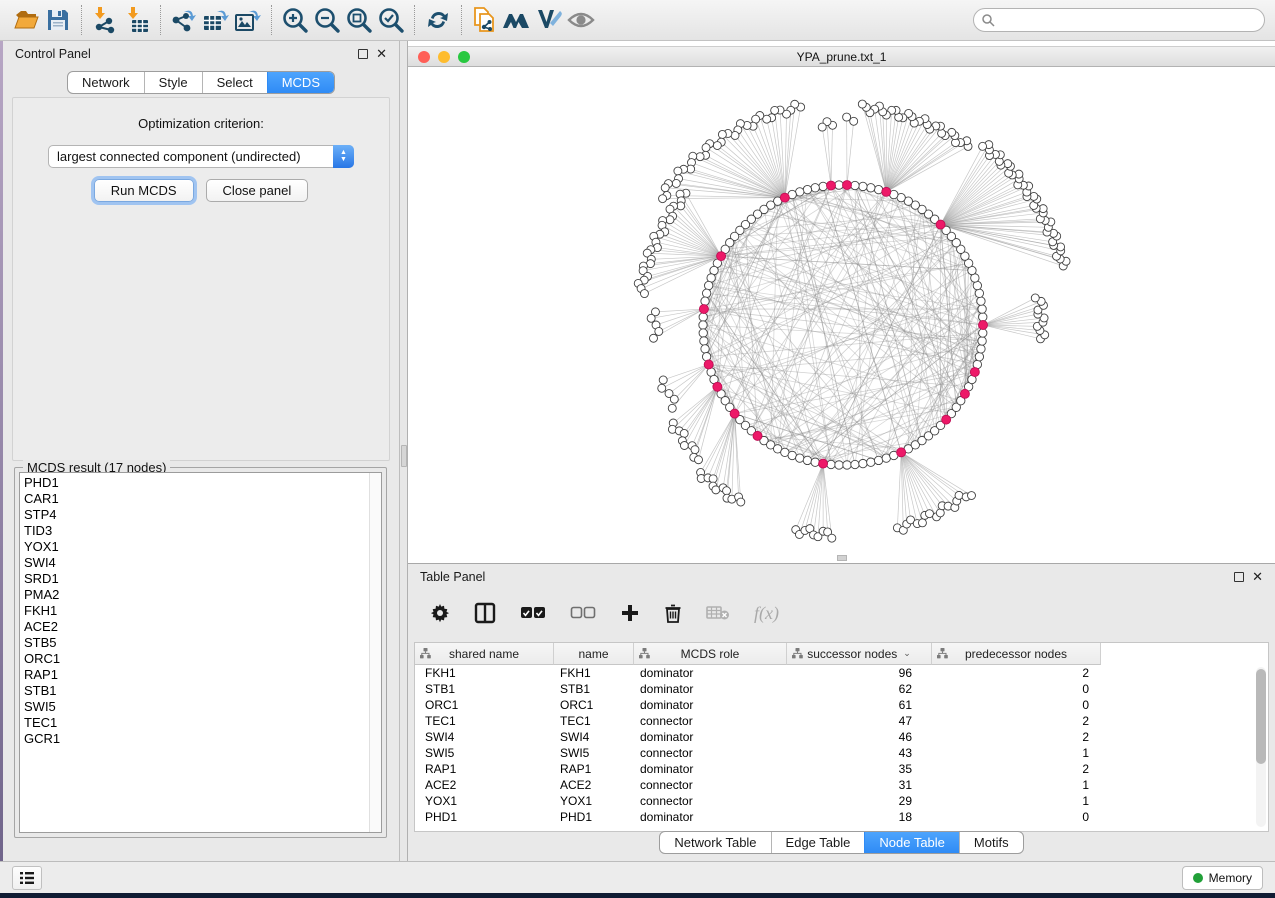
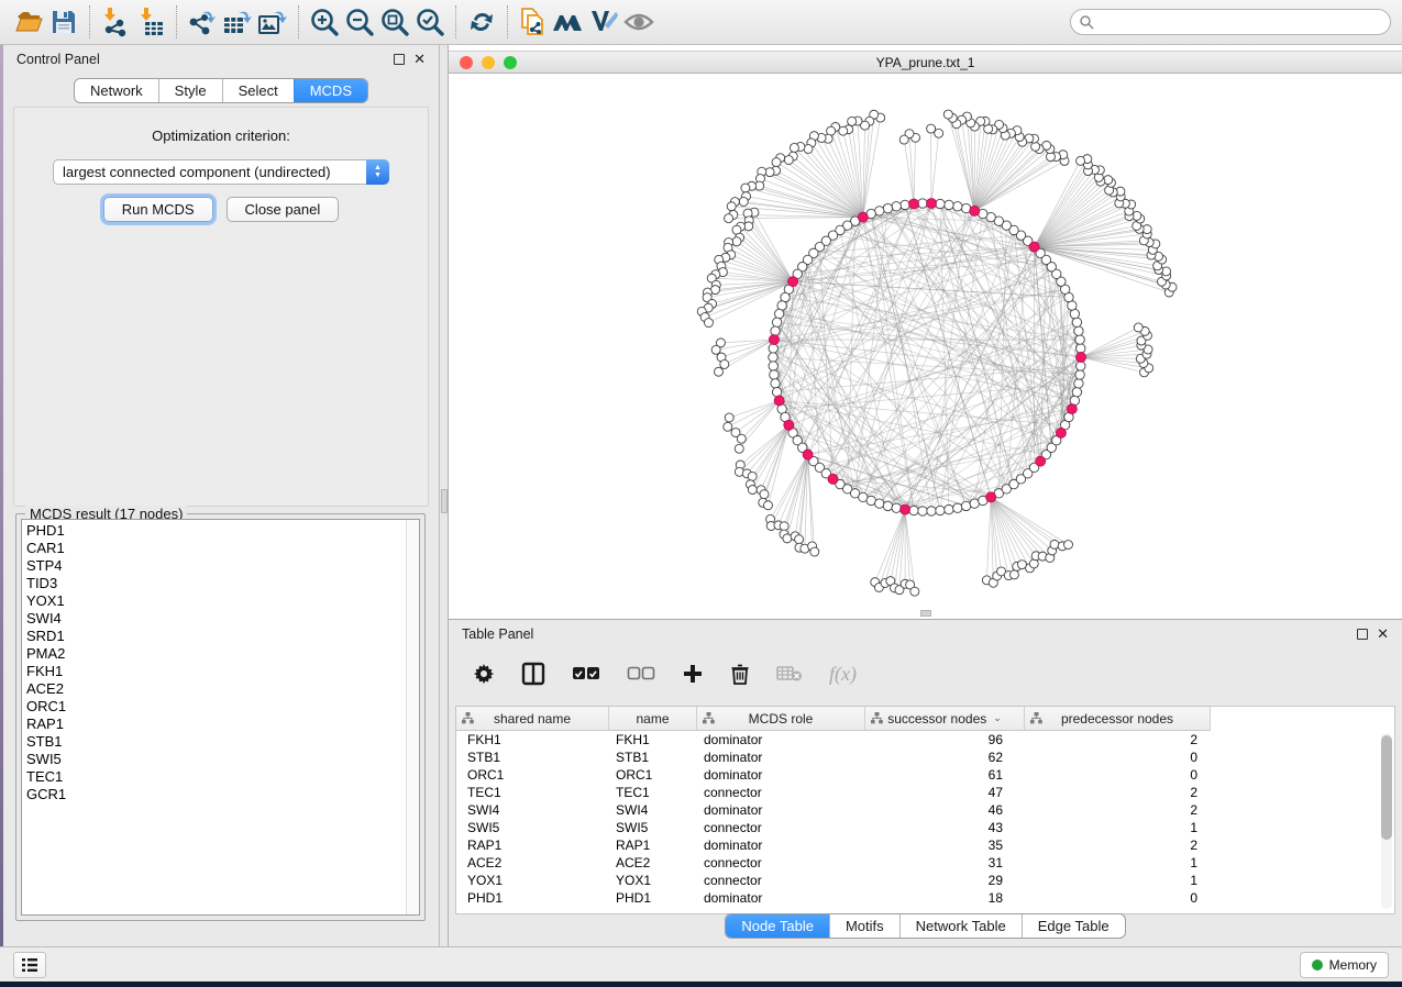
  Control Panel
  ✕
  Network
  Style
  Select
  MCDS
  Optimization criterion:
  largest connected component (undirected)
  Run MCDS
  Close panel
  MCDS result (17 nodes)
  PHD1
  CAR1
  STP4
  TID3
  YOX1
  SWI4
  SRD1
  PMA2
  FKH1
  ACE2
- STB5
  ORC1
  RAP1
  STB1
  SWI5
  TEC1
  GCR1
  YPA_prune.txt_1
  Table Panel
  ✕
  f(x)
  shared name
  name
  MCDS role
  successor nodes
  ⌄
  predecessor nodes
  FKH1
  FKH1
  dominator
  96
  2
  STB1
  STB1
  dominator
  62
  0
  ORC1
  ORC1
  dominator
  61
  0
  TEC1
  TEC1
  connector
  47
  2
  SWI4
  SWI4
  dominator
  46
  2
  SWI5
  SWI5
  connector
  43
  1
  RAP1
  RAP1
  dominator
  35
  2
  ACE2
  ACE2
  connector
  31
  1
  YOX1
  YOX1
  connector
  29
  1
  PHD1
  PHD1
  dominator
  18
  0
- Network Table
+ Node Table
- Edge Table
+ Motifs
- Node Table
+ Network Table
- Motifs
+ Edge Table
  Memory
